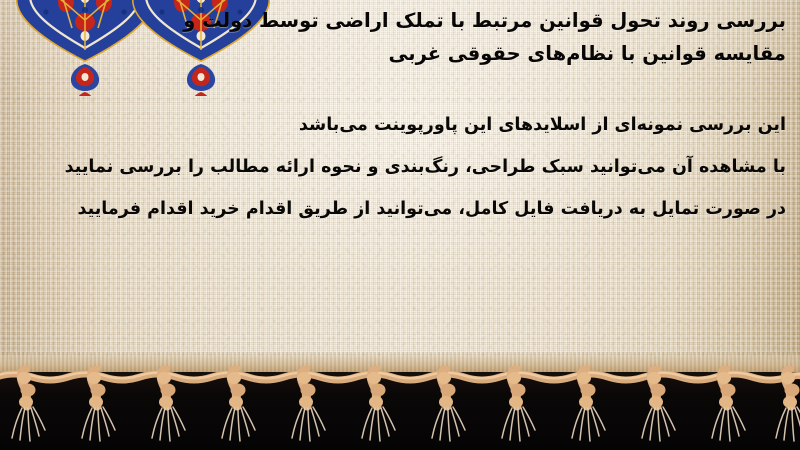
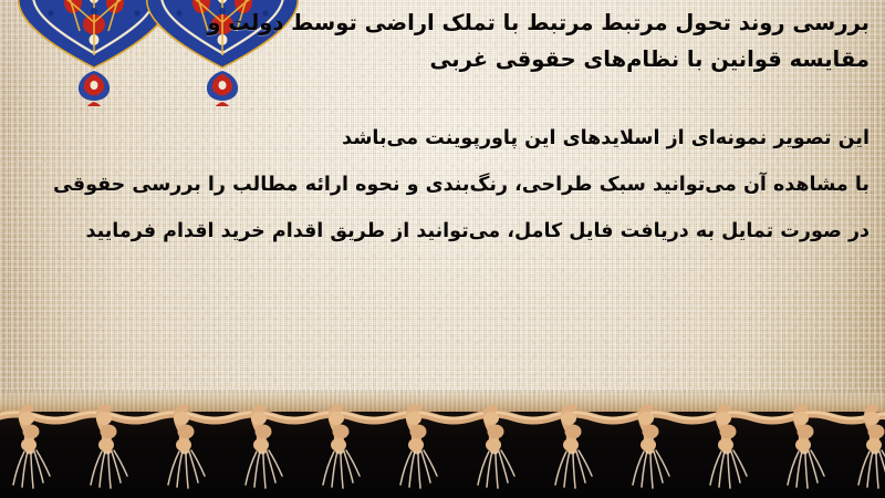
- بررسی روند تحول قوانین مرتبط با تملک اراضی توسط دولت و
+ بررسی روند تحول مرتبط مرتبط با تملک اراضی توسط دولت و
  مقایسه قوانین با نظام‌های حقوقی غربی
- این بررسی نمونه‌ای از اسلایدهای این پاورپوینت می‌باشد
+ این تصویر نمونه‌ای از اسلایدهای این پاورپوینت می‌باشد
- با مشاهده آن می‌توانید سبک طراحی، رنگ‌بندی و نحوه ارائه مطالب را بررسی نمایید
+ با مشاهده آن می‌توانید سبک طراحی، رنگ‌بندی و نحوه ارائه مطالب را بررسی حقوقی
  در صورت تمایل به دریافت فایل کامل، می‌توانید از طریق اقدام خرید اقدام فرمایید
